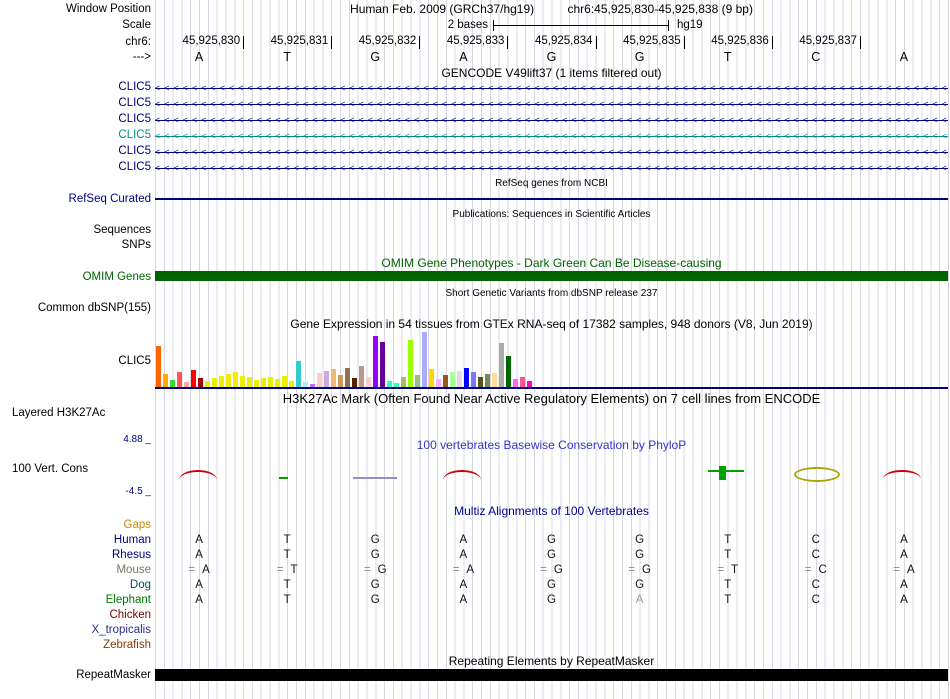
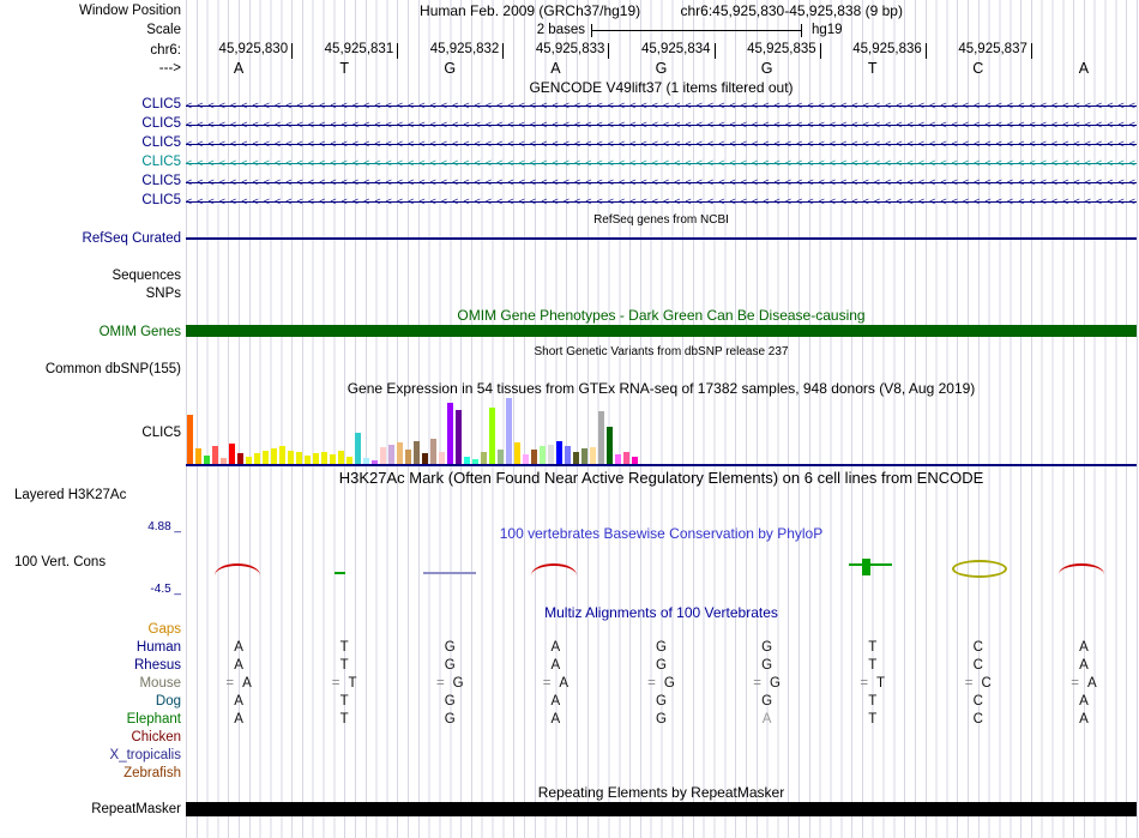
  Window Position
  Human Feb. 2009 (GRCh37/hg19) chr6:45,925,830-45,925,838 (9 bp)
  Scale
  2 bases
  hg19
  chr6:
  --->
  GENCODE V49lift37 (1 items filtered out)
  RefSeq genes from NCBI
  RefSeq Curated
- Publications: Sequences in Scientific Articles
  Sequences
  SNPs
  OMIM Gene Phenotypes - Dark Green Can Be Disease-causing
  OMIM Genes
  Short Genetic Variants from dbSNP release 237
  Common dbSNP(155)
- Gene Expression in 54 tissues from GTEx RNA-seq of 17382 samples, 948 donors (V8, Jun 2019)
+ Gene Expression in 54 tissues from GTEx RNA-seq of 17382 samples, 948 donors (V8, Aug 2019)
  CLIC5
- H3K27Ac Mark (Often Found Near Active Regulatory Elements) on 7 cell lines from ENCODE
+ H3K27Ac Mark (Often Found Near Active Regulatory Elements) on 6 cell lines from ENCODE
  Layered H3K27Ac
  4.88 _
  100 vertebrates Basewise Conservation by PhyloP
  100 Vert. Cons
  -4.5 _
  Multiz Alignments of 100 Vertebrates
  Repeating Elements by RepeatMasker
  RepeatMasker
  45,925,830
  45,925,831
  45,925,832
  45,925,833
  45,925,834
  45,925,835
  45,925,836
  45,925,837
  A
  T
  G
  A
  G
  G
  T
  C
  A
  CLIC5
  <<<<<<<<<<<<<<<<<<<<<<<<<<<<<<<<<<<<<<<<<<<<<<<<<<<<<<<<<<<<<<<<<<<<<<<<<<<<<<<<<<<<<<
  CLIC5
  <<<<<<<<<<<<<<<<<<<<<<<<<<<<<<<<<<<<<<<<<<<<<<<<<<<<<<<<<<<<<<<<<<<<<<<<<<<<<<<<<<<<<<
  CLIC5
  <<<<<<<<<<<<<<<<<<<<<<<<<<<<<<<<<<<<<<<<<<<<<<<<<<<<<<<<<<<<<<<<<<<<<<<<<<<<<<<<<<<<<<
  CLIC5
  <<<<<<<<<<<<<<<<<<<<<<<<<<<<<<<<<<<<<<<<<<<<<<<<<<<<<<<<<<<<<<<<<<<<<<<<<<<<<<<<<<<<<<
  CLIC5
  <<<<<<<<<<<<<<<<<<<<<<<<<<<<<<<<<<<<<<<<<<<<<<<<<<<<<<<<<<<<<<<<<<<<<<<<<<<<<<<<<<<<<<
  CLIC5
  <<<<<<<<<<<<<<<<<<<<<<<<<<<<<<<<<<<<<<<<<<<<<<<<<<<<<<<<<<<<<<<<<<<<<<<<<<<<<<<<<<<<<<
  Gaps
  Human
  A
  T
  G
  A
  G
  G
  T
  C
  A
  Rhesus
  A
  T
  G
  A
  G
  G
  T
  C
  A
  Mouse
  = A
  = T
  = G
  = A
  = G
  = G
  = T
  = C
  = A
  Dog
  A
  T
  G
  A
  G
  G
  T
  C
  A
  Elephant
  A
  T
  G
  A
  G
  A
  T
  C
  A
  Chicken
  X_tropicalis
  Zebrafish
